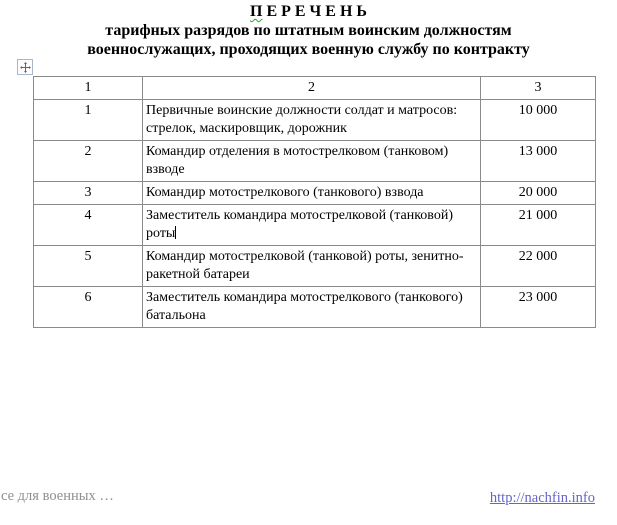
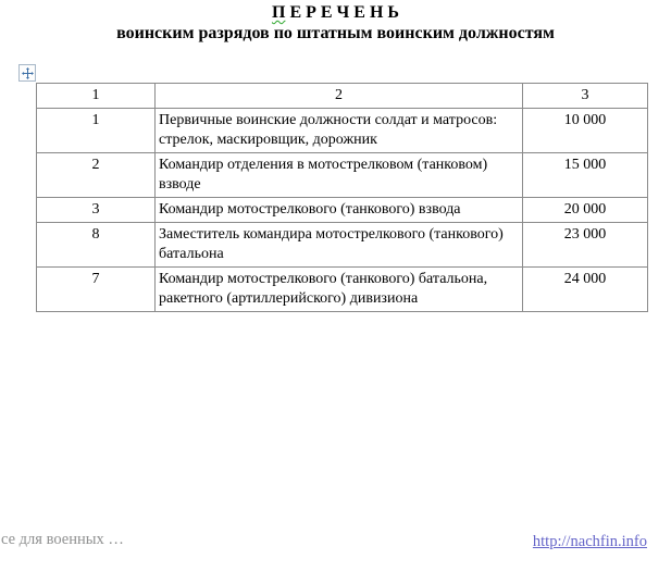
  П Е Р Е Ч Е Н Ь
- тарифных разрядов по штатным воинским должностям
+ воинским разрядов по штатным воинским должностям
- военнослужащих, проходящих военную службу по контракту
  1	2	3
  1	Первичные воинские должности солдат и матросов: стрелок, маскировщик, дорожник	10 000
- 2	Командир отделения в мотострелковом (танковом) взводе	13 000
+ 2	Командир отделения в мотострелковом (танковом) взводе	15 000
  3	Командир мотострелкового (танкового) взвода	20 000
- 4	Заместитель командира мотострелковой (танковой) роты	21 000
- 5	Командир мотострелковой (танковой) роты, зенитно-ракетной батареи	22 000
- 6	Заместитель командира мотострелкового (танкового) батальона	23 000
+ 8	Заместитель командира мотострелкового (танкового) батальона	23 000
+ 7	Командир мотострелкового (танкового) батальона, ракетного (артиллерийского) дивизиона	24 000
  се для военных …
  http://nachfin.info
